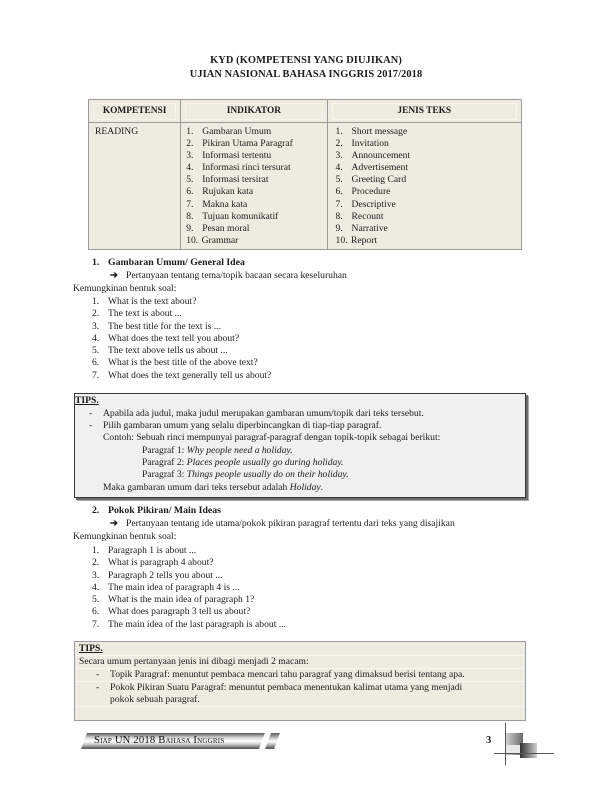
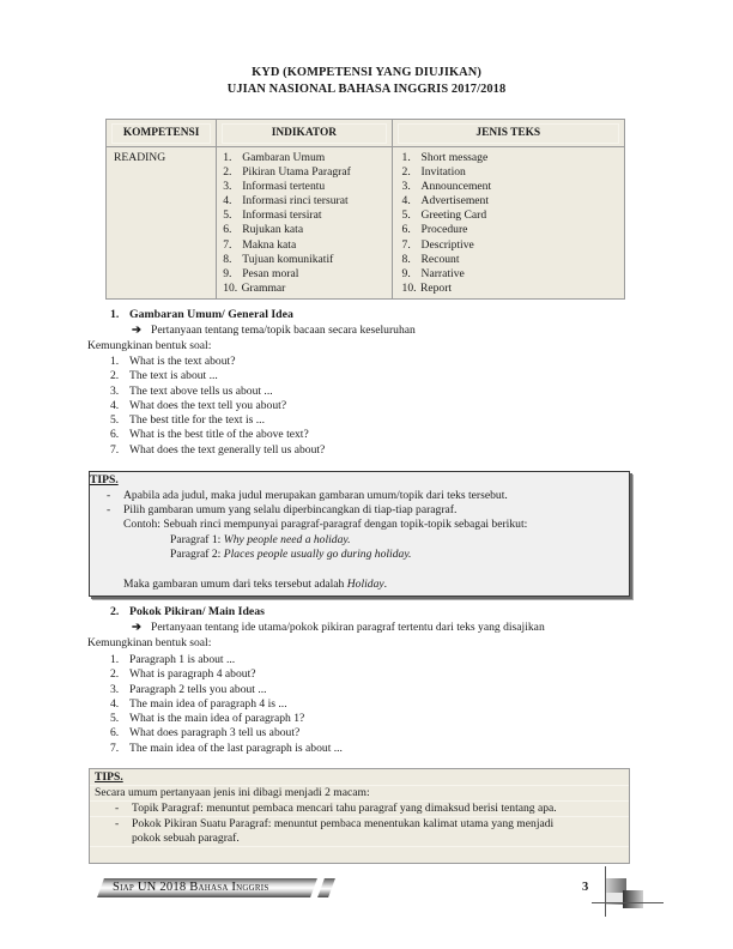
  KYD (KOMPETENSI YANG DIUJIKAN)
  UJIAN NASIONAL BAHASA INGGRIS 2017/2018
  KOMPETENSI	INDIKATOR	JENIS TEKS
  READING	1. Gambaran Umum 2. Pikiran Utama Paragraf 3. Informasi tertentu 4. Informasi rinci tersurat 5. Informasi tersirat 6. Rujukan kata 7. Makna kata 8. Tujuan komunikatif 9. Pesan moral 10. Grammar	1. Short message 2. Invitation 3. Announcement 4. Advertisement 5. Greeting Card 6. Procedure 7. Descriptive 8. Recount 9. Narrative 10. Report
  1. Gambaran Umum/ General Idea
  ➔ Pertanyaan tentang tema/topik bacaan secara keseluruhan
  Kemungkinan bentuk soal:
  1. What is the text about?
  2. The text is about ...
- 3. The best title for the text is ...
+ 3. The text above tells us about ...
  4. What does the text tell you about?
- 5. The text above tells us about ...
+ 5. The best title for the text is ...
  6. What is the best title of the above text?
  7. What does the text generally tell us about?
  TIPS.
  - Apabila ada judul, maka judul merupakan gambaran umum/topik dari teks tersebut.
  - Pilih gambaran umum yang selalu diperbincangkan di tiap-tiap paragraf.
  Contoh: Sebuah rinci mempunyai paragraf-paragraf dengan topik-topik sebagai berikut:
  Paragraf 1: Why people need a holiday.
  Paragraf 2: Places people usually go during holiday.
- Paragraf 3: Things people usually do on their holiday.
  Maka gambaran umum dari teks tersebut adalah Holiday.
  2. Pokok Pikiran/ Main Ideas
  ➔ Pertanyaan tentang ide utama/pokok pikiran paragraf tertentu dari teks yang disajikan
  Kemungkinan bentuk soal:
  1. Paragraph 1 is about ...
  2. What is paragraph 4 about?
  3. Paragraph 2 tells you about ...
  4. The main idea of paragraph 4 is ...
  5. What is the main idea of paragraph 1?
  6. What does paragraph 3 tell us about?
  7. The main idea of the last paragraph is about ...
  TIPS.
  Secara umum pertanyaan jenis ini dibagi menjadi 2 macam:
  - Topik Paragraf: menuntut pembaca mencari tahu paragraf yang dimaksud berisi tentang apa.
  - Pokok Pikiran Suatu Paragraf: menuntut pembaca menentukan kalimat utama yang menjadi
  pokok sebuah paragraf.
  Siap UN 2018 Bahasa Inggris
  3
